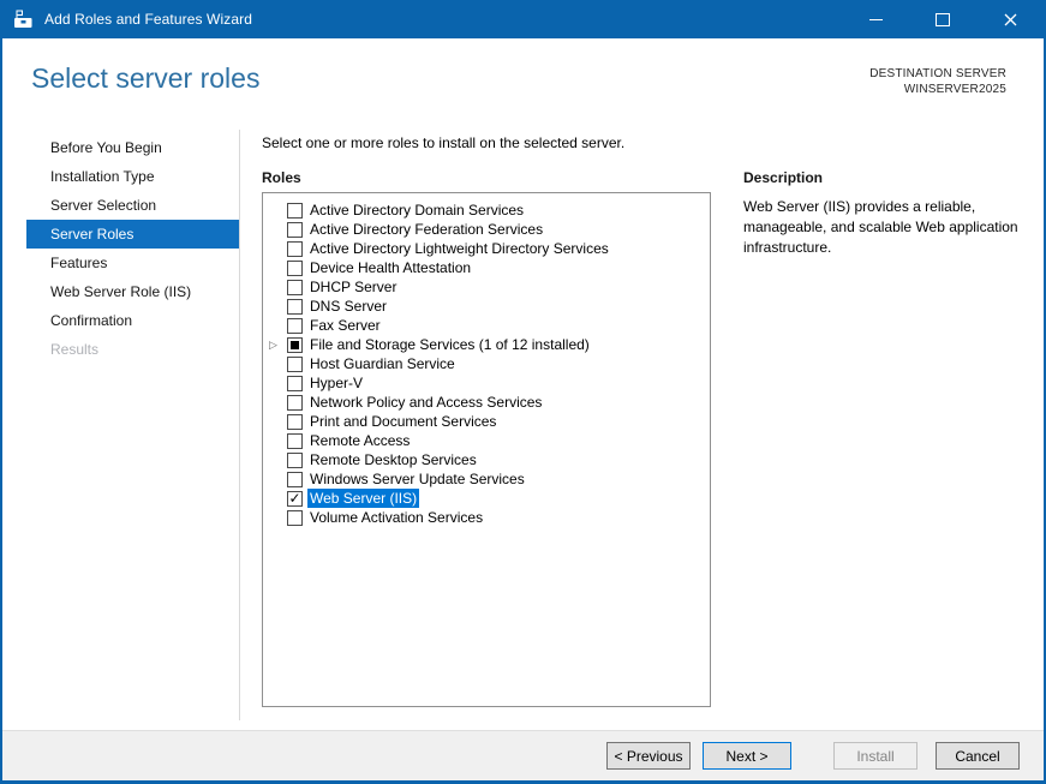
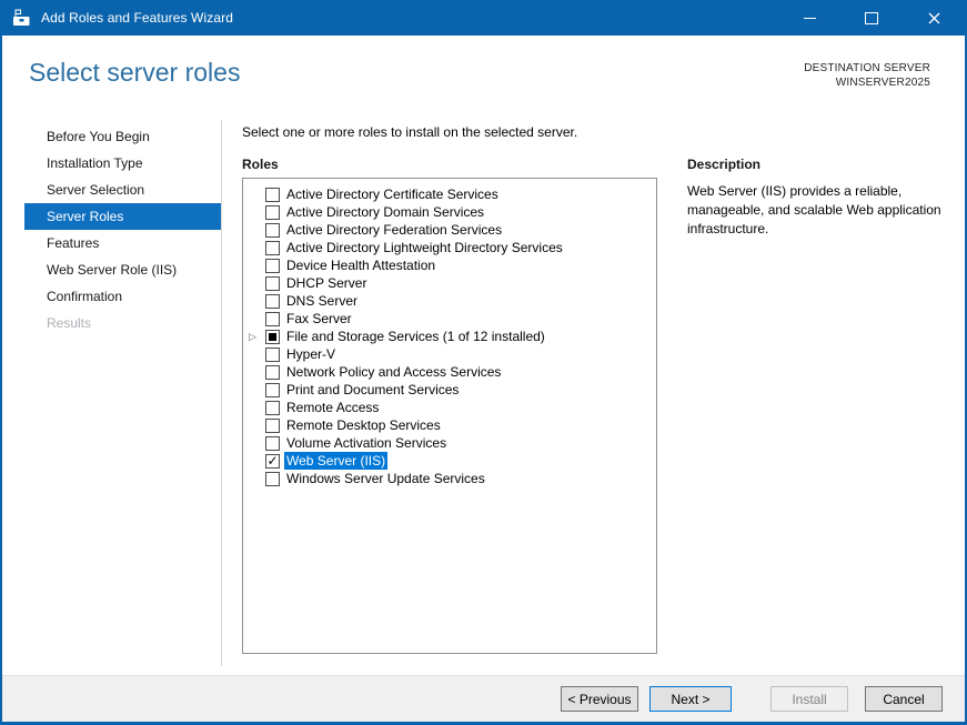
  Add Roles and Features Wizard
  Select server roles
  DESTINATION SERVER
  WINSERVER2025
  Before You Begin
  Installation Type
  Server Selection
  Server Roles
  Features
  Web Server Role (IIS)
  Confirmation
  Results
  Select one or more roles to install on the selected server.
  Roles
+ Active Directory Certificate Services
  Active Directory Domain Services
  Active Directory Federation Services
  Active Directory Lightweight Directory Services
  Device Health Attestation
  DHCP Server
  DNS Server
  Fax Server
  ▷
  File and Storage Services (1 of 12 installed)
- Host Guardian Service
  Hyper-V
  Network Policy and Access Services
  Print and Document Services
  Remote Access
  Remote Desktop Services
- Windows Server Update Services
+ Volume Activation Services
  ✓
  Web Server (IIS)
- Volume Activation Services
+ Windows Server Update Services
  Description
  Web Server (IIS) provides a reliable, manageable, and scalable Web application infrastructure.
  < Previous
  Next >
  Install
  Cancel
